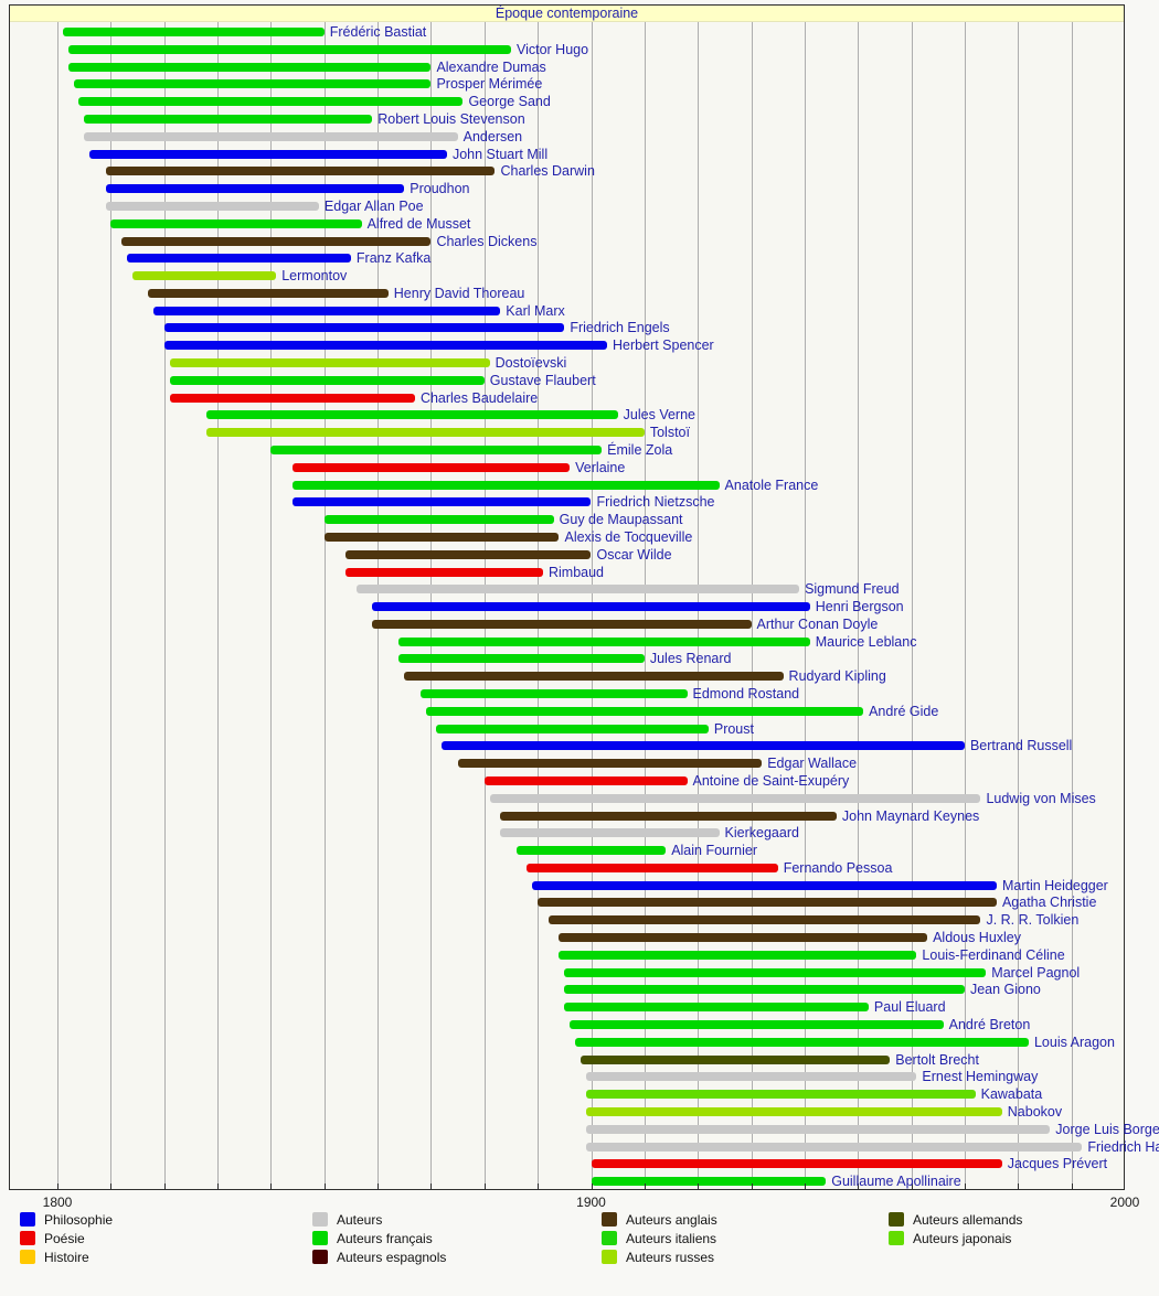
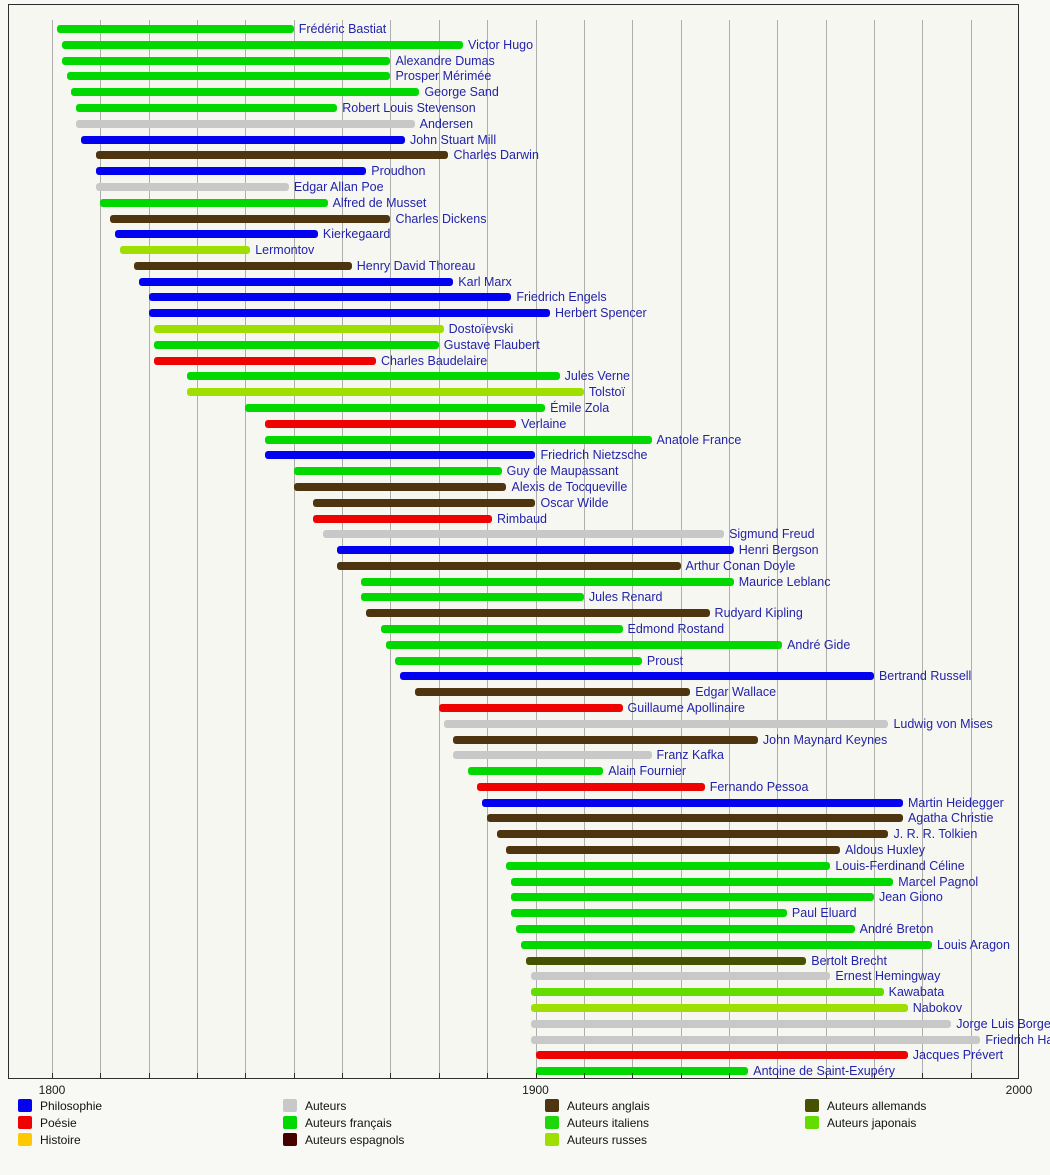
- Époque contemporaine
  1800
  1900
  2000
  Philosophie
  Poésie
  Histoire
  Auteurs
  Auteurs français
  Auteurs espagnols
  Auteurs anglais
  Auteurs italiens
  Auteurs russes
  Auteurs allemands
  Auteurs japonais
  Frédéric Bastiat
  Victor Hugo
  Alexandre Dumas
  Prosper Mérimée
  George Sand
  Robert Louis Stevenson
  Andersen
  John Stuart Mill
  Charles Darwin
  Proudhon
  Edgar Allan Poe
  Alfred de Musset
  Charles Dickens
- Franz Kafka
+ Kierkegaard
  Lermontov
  Henry David Thoreau
  Karl Marx
  Friedrich Engels
  Herbert Spencer
  Dostoïevski
  Gustave Flaubert
  Charles Baudelaire
  Jules Verne
  Tolstoï
  Émile Zola
  Verlaine
  Anatole France
  Friedrich Nietzsche
  Guy de Maupassant
  Alexis de Tocqueville
  Oscar Wilde
  Rimbaud
  Sigmund Freud
  Henri Bergson
  Arthur Conan Doyle
  Maurice Leblanc
  Jules Renard
  Rudyard Kipling
  Edmond Rostand
  André Gide
  Proust
  Bertrand Russell
  Edgar Wallace
- Antoine de Saint-Exupéry
+ Guillaume Apollinaire
  Ludwig von Mises
  John Maynard Keynes
- Kierkegaard
+ Franz Kafka
  Alain Fournier
  Fernando Pessoa
  Martin Heidegger
  Agatha Christie
  J. R. R. Tolkien
  Aldous Huxley
  Louis-Ferdinand Céline
  Marcel Pagnol
  Jean Giono
  Paul Eluard
  André Breton
  Louis Aragon
  Bertolt Brecht
  Ernest Hemingway
  Kawabata
  Nabokov
  Jorge Luis Borge
  Friedrich H
  Jacques Prévert
- Guillaume Apollinaire
+ Antoine de Saint-Exupéry
